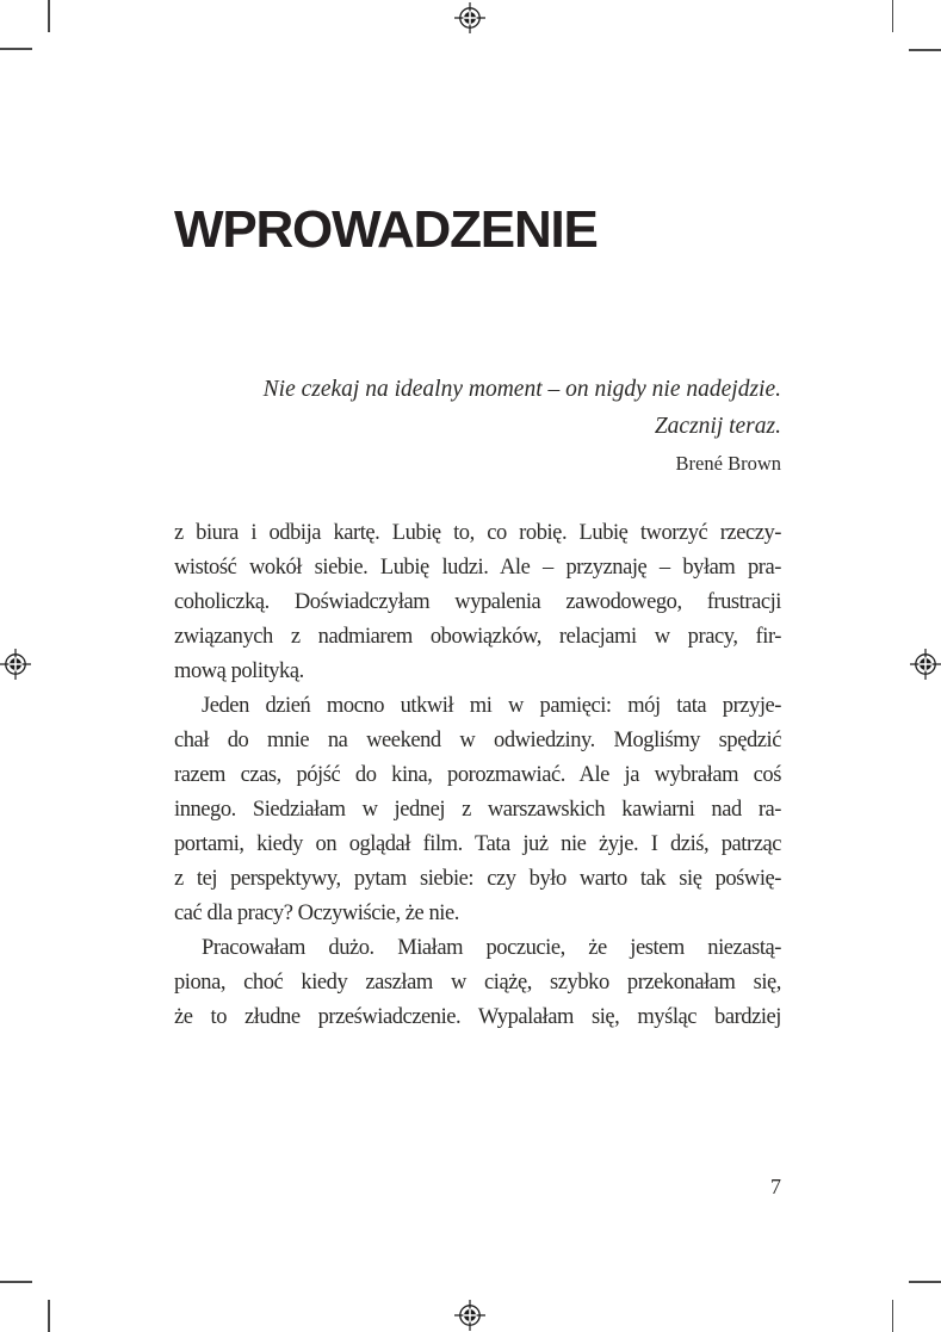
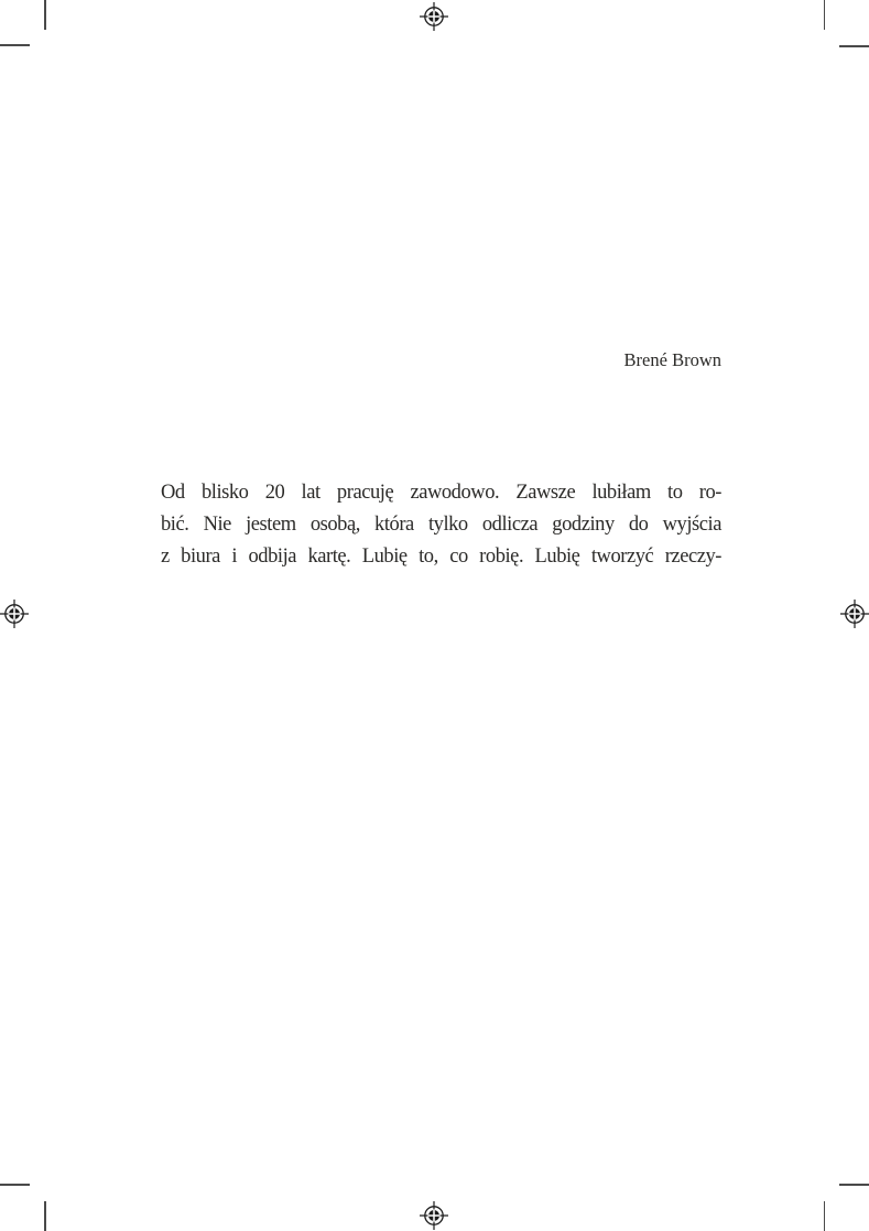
- WPROWADZENIE
- Nie czekaj na idealny moment – on nigdy nie nadejdzie.
- Zacznij teraz.
  Brené Brown
+ Od blisko 20 lat pracuję zawodowo. Zawsze lubiłam to ro-
+ bić. Nie jestem osobą, która tylko odlicza godziny do wyjścia
  z biura i odbija kartę. Lubię to, co robię. Lubię tworzyć rzeczy-
- wistość wokół siebie. Lubię ludzi. Ale – przyznaję – byłam pra-
- coholiczką. Doświadczyłam wypalenia zawodowego, frustracji
- związanych z nadmiarem obowiązków, relacjami w pracy, fir-
- mową polityką.
- Jeden dzień mocno utkwił mi w pamięci: mój tata przyje-
- chał do mnie na weekend w odwiedziny. Mogliśmy spędzić
- razem czas, pójść do kina, porozmawiać. Ale ja wybrałam coś
- innego. Siedziałam w jednej z warszawskich kawiarni nad ra-
- portami, kiedy on oglądał film. Tata już nie żyje. I dziś, patrząc
- z tej perspektywy, pytam siebie: czy było warto tak się poświę-
- cać dla pracy? Oczywiście, że nie.
- Pracowałam dużo. Miałam poczucie, że jestem niezastą-
- piona, choć kiedy zaszłam w ciążę, szybko przekonałam się,
- że to złudne przeświadczenie. Wypalałam się, myśląc bardziej
- 7
